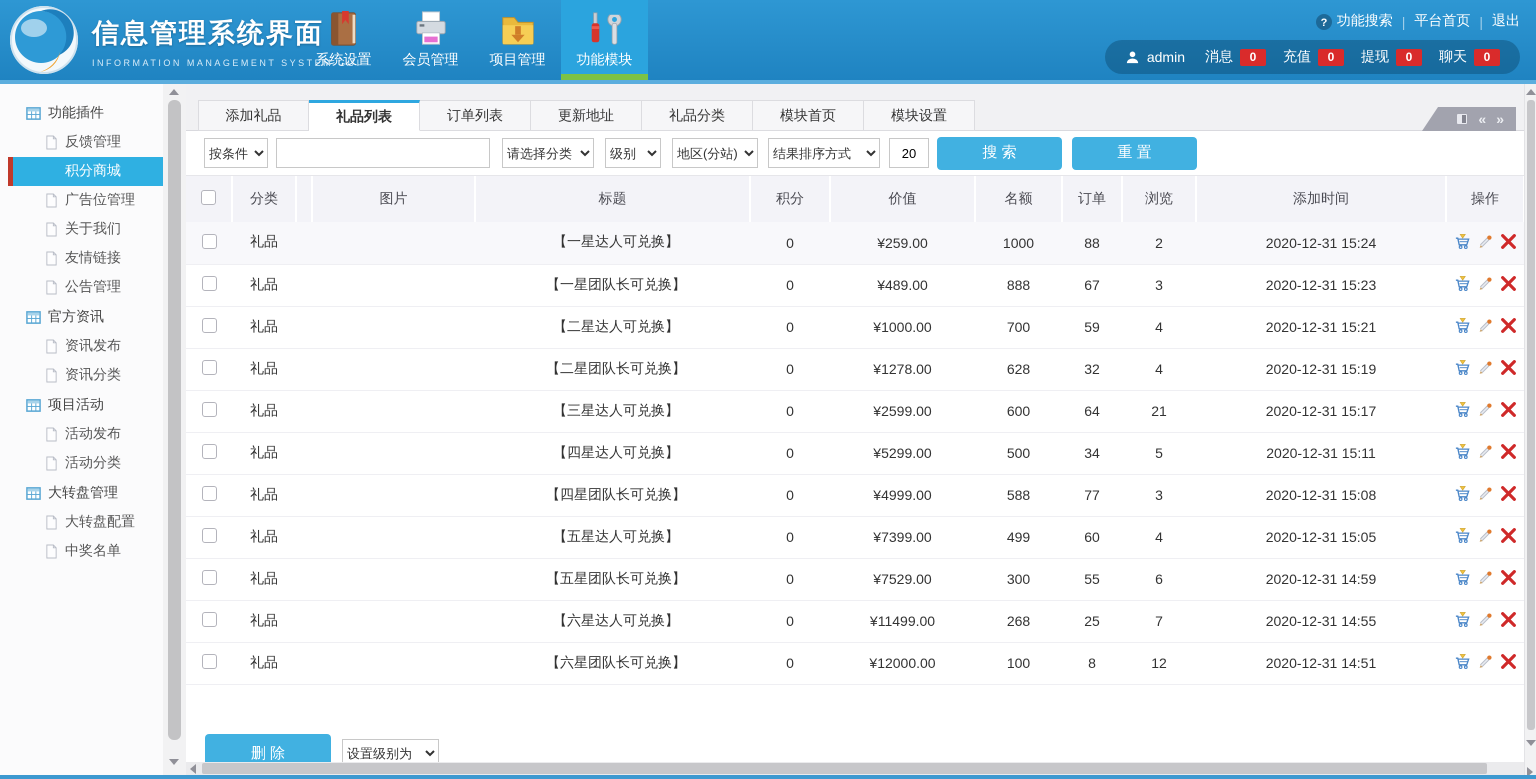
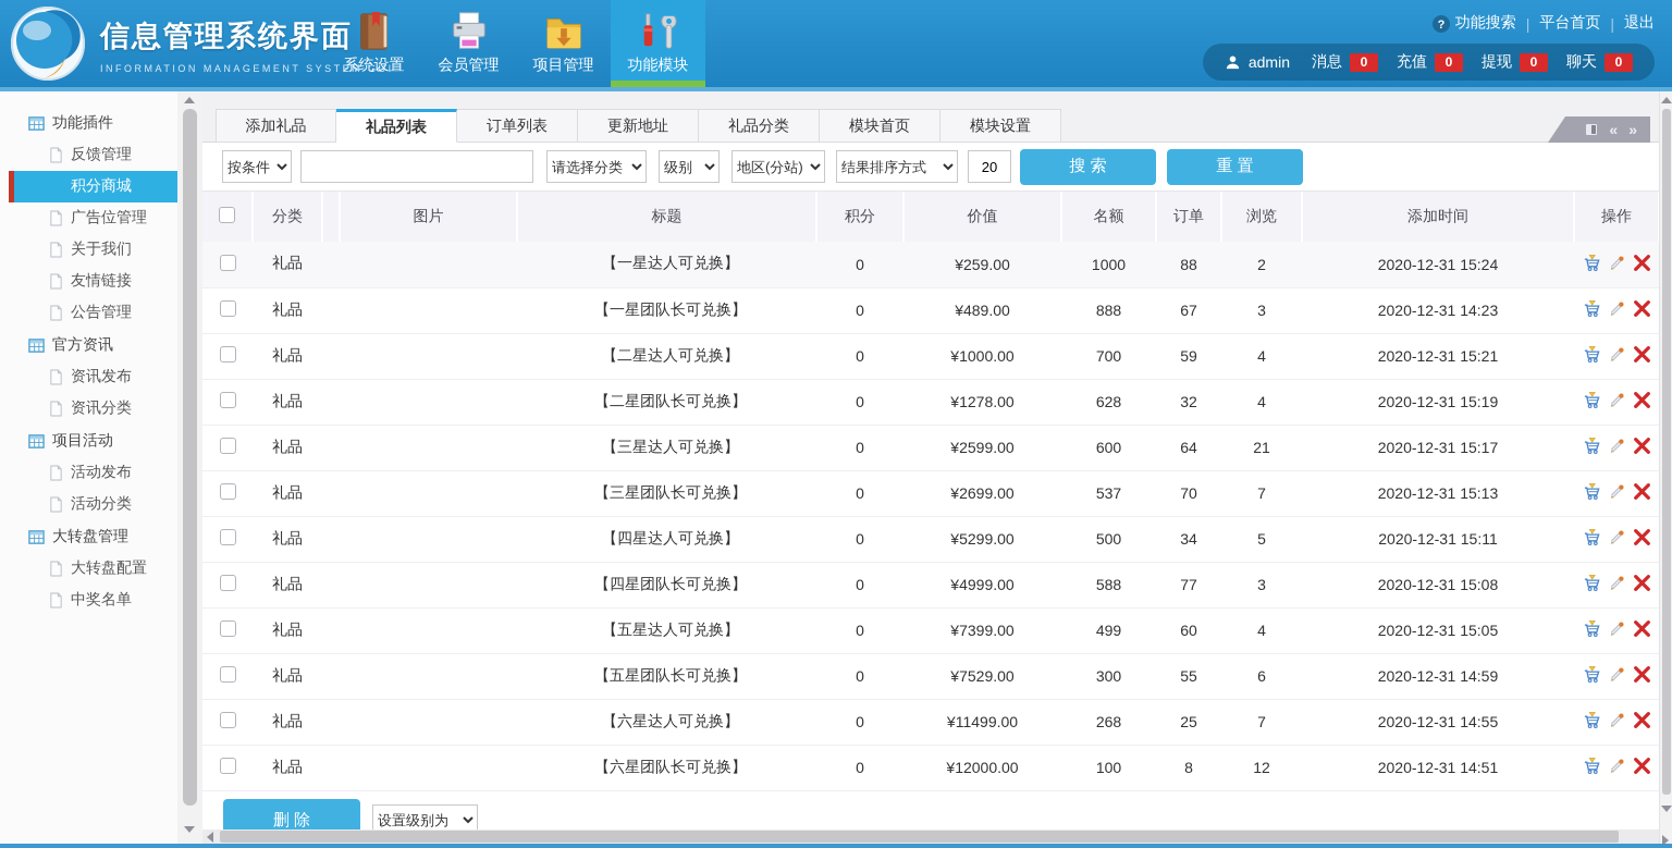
  信息管理系统界面
  INFORMATION MANAGEMENT SYSTEM GUI
  系统设置
  会员管理
  项目管理
  功能模块
  ?
  功能搜索
  |
  平台首页
  |
  退出
  admin
  消息
  0
  充值
  0
  提现
  0
  聊天
  0
  功能插件
  反馈管理
  积分商城
  广告位管理
  关于我们
  友情链接
  公告管理
  官方资讯
  资讯发布
  资讯分类
  项目活动
  活动发布
  活动分类
  大转盘管理
  大转盘配置
  中奖名单
  添加礼品
  礼品列表
  订单列表
  更新地址
  礼品分类
  模块首页
  模块设置
  «
  »
  按条件
  请选择分类
  级别
  地区(分站)
  结果排序方式
  20
  搜 索
  重 置
  	分类		图片	标题	积分	价值	名额	订单	浏览	添加时间	操作
  	礼品			【一星达人可兑换】	0	¥259.00	1000	88	2	2020-12-31 15:24
- 	礼品			【一星团队长可兑换】	0	¥489.00	888	67	3	2020-12-31 15:23
+ 	礼品			【一星团队长可兑换】	0	¥489.00	888	67	3	2020-12-31 14:23
  	礼品			【二星达人可兑换】	0	¥1000.00	700	59	4	2020-12-31 15:21
  	礼品			【二星团队长可兑换】	0	¥1278.00	628	32	4	2020-12-31 15:19
  	礼品			【三星达人可兑换】	0	¥2599.00	600	64	21	2020-12-31 15:17
+ 	礼品			【三星团队长可兑换】	0	¥2699.00	537	70	7	2020-12-31 15:13
  	礼品			【四星达人可兑换】	0	¥5299.00	500	34	5	2020-12-31 15:11
  	礼品			【四星团队长可兑换】	0	¥4999.00	588	77	3	2020-12-31 15:08
  	礼品			【五星达人可兑换】	0	¥7399.00	499	60	4	2020-12-31 15:05
  	礼品			【五星团队长可兑换】	0	¥7529.00	300	55	6	2020-12-31 14:59
  	礼品			【六星达人可兑换】	0	¥11499.00	268	25	7	2020-12-31 14:55
  	礼品			【六星团队长可兑换】	0	¥12000.00	100	8	12	2020-12-31 14:51
  删 除
  设置级别为
